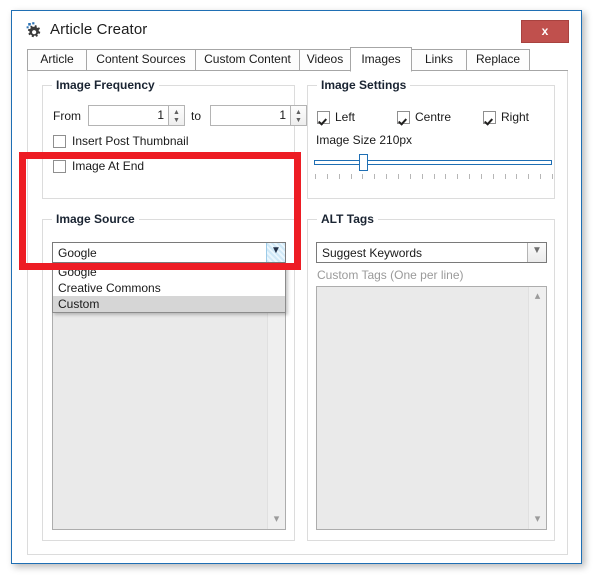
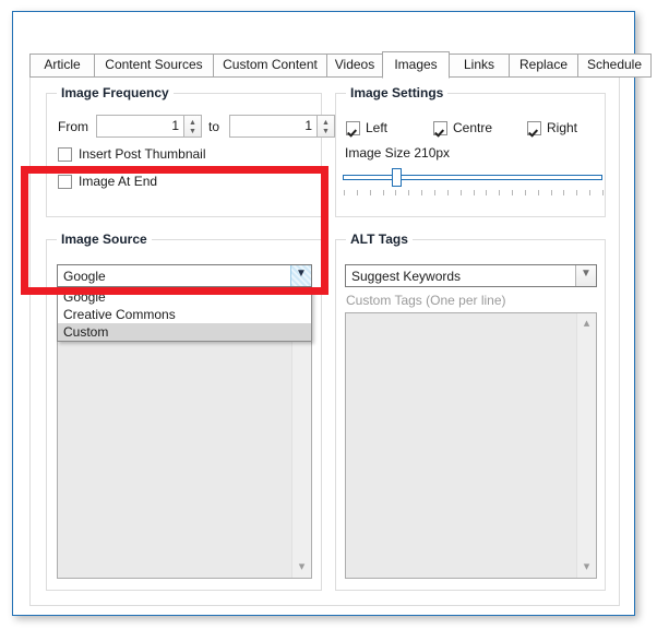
- Article Creator
- x
  Article
  Content Sources
  Custom Content
  Videos
  Images
  Links
  Replace
+ Schedule
  Image Frequency
  From
  1
  to
  1
  Insert Post Thumbnail
  Image At End
  Image Settings
  Left
  Centre
  Right
  Image Size 210px
  Image Source
  Google
  ▼
  Google
  Creative Commons
  Custom
  ▾
  ALT Tags
  Suggest Keywords
  ▼
  Custom Tags (One per line)
  ▴
  ▾
